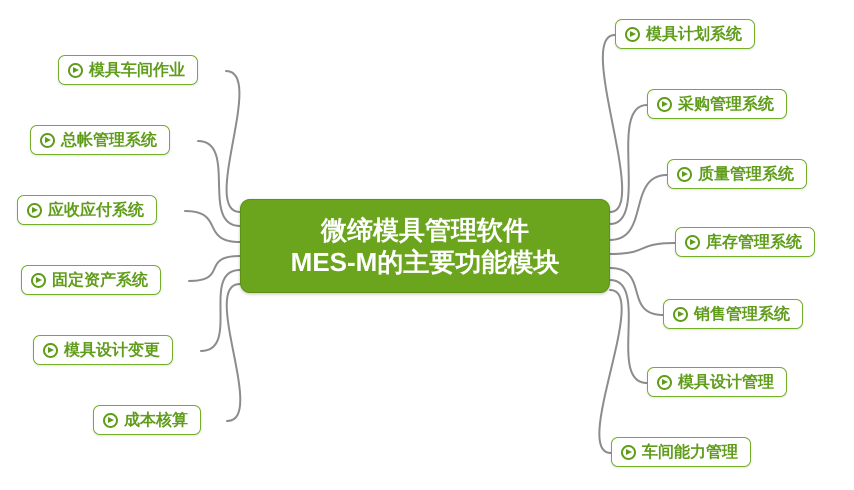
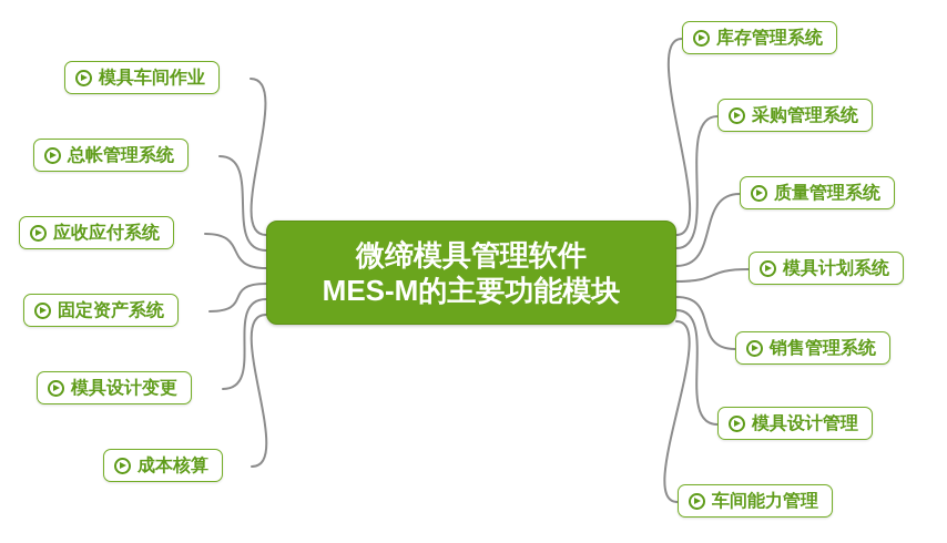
  微缔模具管理软件
  MES-M的主要功能模块
  模具车间作业
  总帐管理系统
  应收应付系统
  固定资产系统
  模具设计变更
  成本核算
- 模具计划系统
+ 库存管理系统
  采购管理系统
  质量管理系统
- 库存管理系统
+ 模具计划系统
  销售管理系统
  模具设计管理
  车间能力管理
